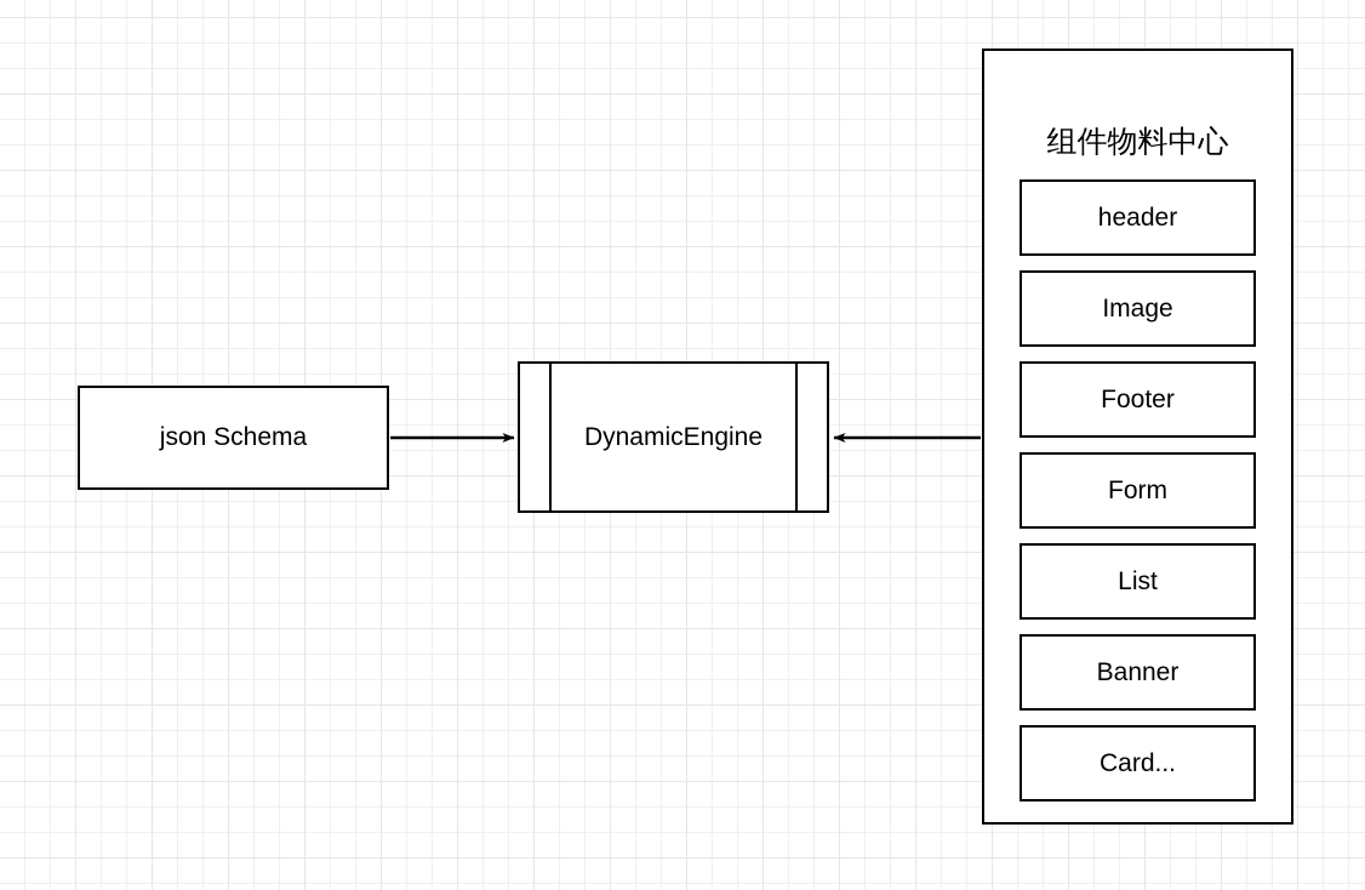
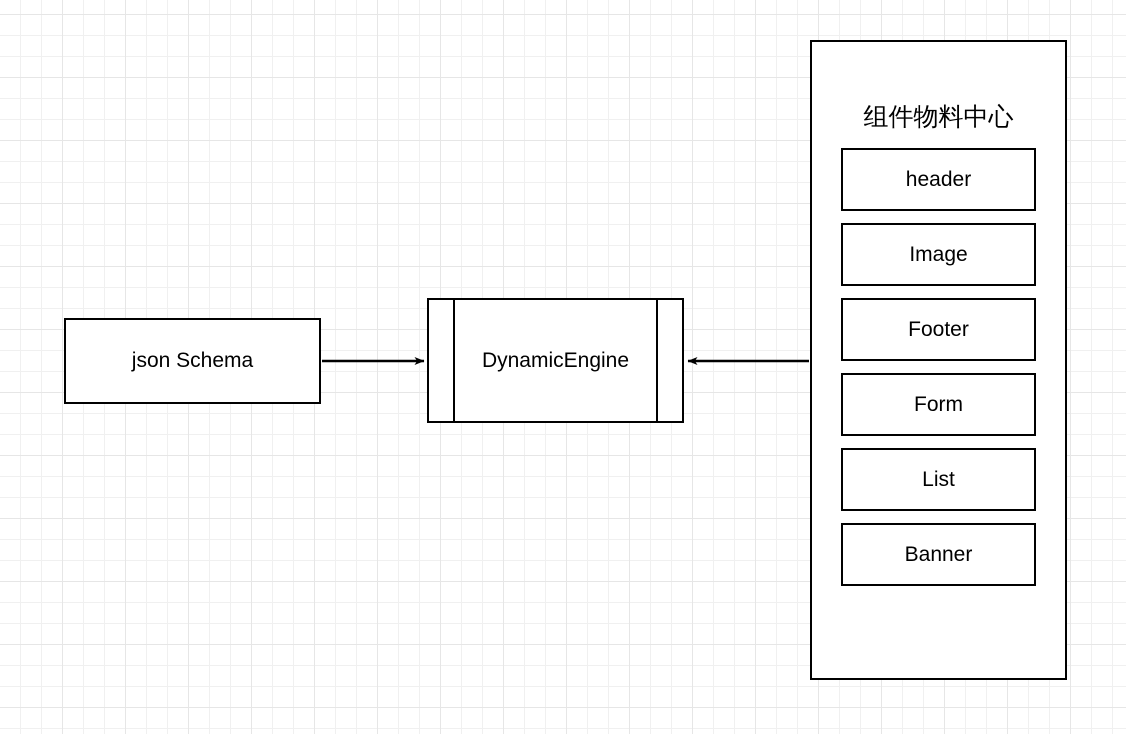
  json Schema
  DynamicEngine
  组件物料中心
  header
  Image
  Footer
  Form
  List
  Banner
- Card...
